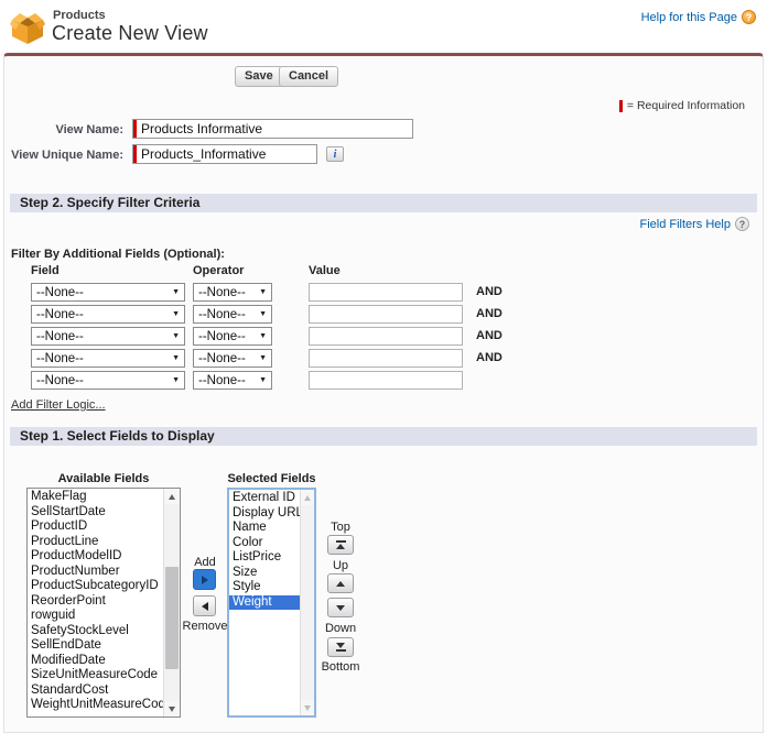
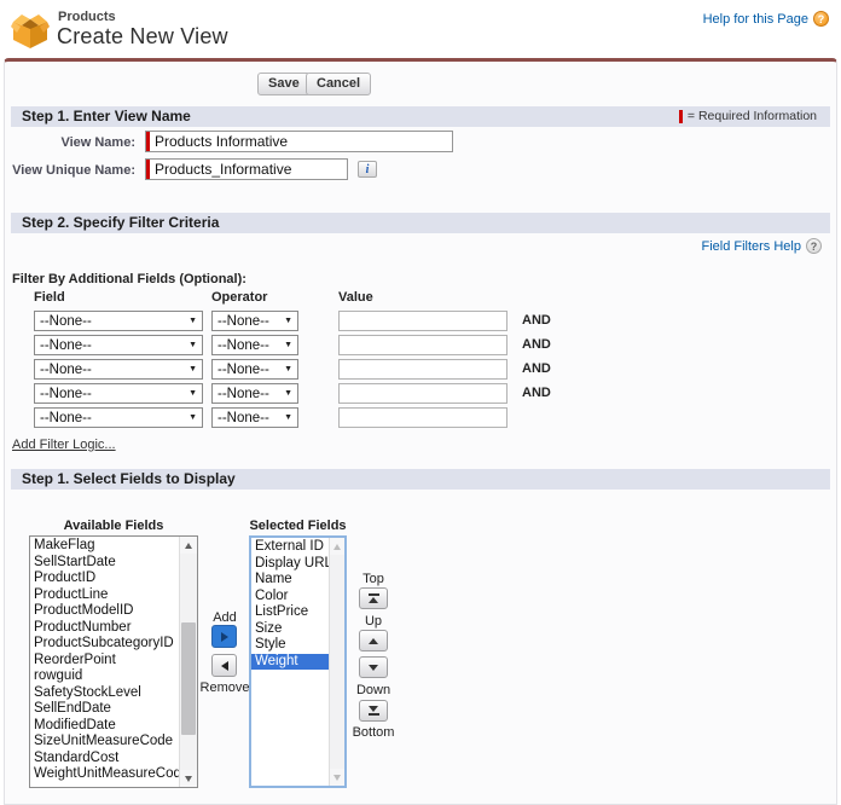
  Products
  Create New View
  Help for this Page
  ?
  Save
  Cancel
+ Step 1. Enter View Name
  = Required Information
  View Name:
  Products Informative
  View Unique Name:
  Products_Informative
  i
  Step 2. Specify Filter Criteria
  Field Filters Help
  ?
  Filter By Additional Fields (Optional):
  Field
  Operator
  Value
  --None--
  --None--
  AND
  --None--
  --None--
  AND
  --None--
  --None--
  AND
  --None--
  --None--
  AND
  --None--
  --None--
  Add Filter Logic...
  Step 1. Select Fields to Display
  Available Fields
  Selected Fields
  MakeFlag
  SellStartDate
  ProductID
  ProductLine
  ProductModelID
  ProductNumber
  ProductSubcategoryID
  ReorderPoint
  rowguid
  SafetyStockLevel
  SellEndDate
  ModifiedDate
  SizeUnitMeasureCode
  StandardCost
  WeightUnitMeasureCod
  External ID
  Display UR
  Name
  Color
  ListPrice
  Size
  Style
  Weight
  Add
  Remove
  Top
  Up
  Down
  Bottom
